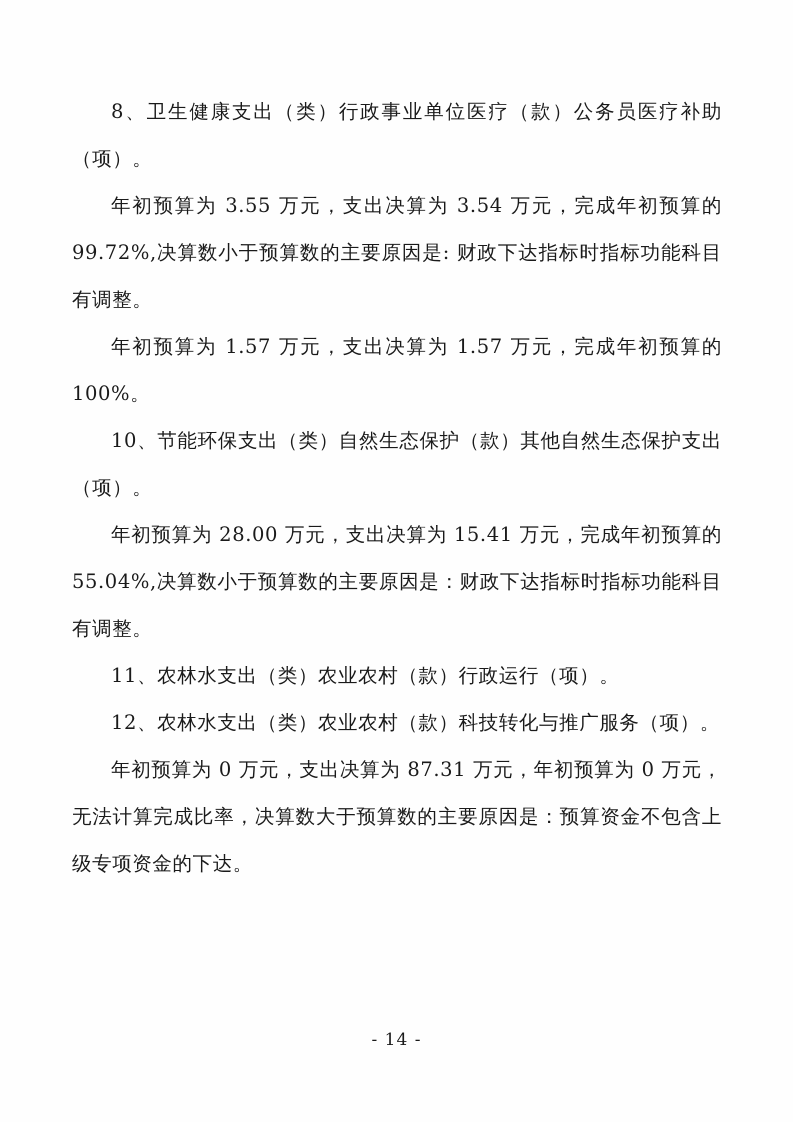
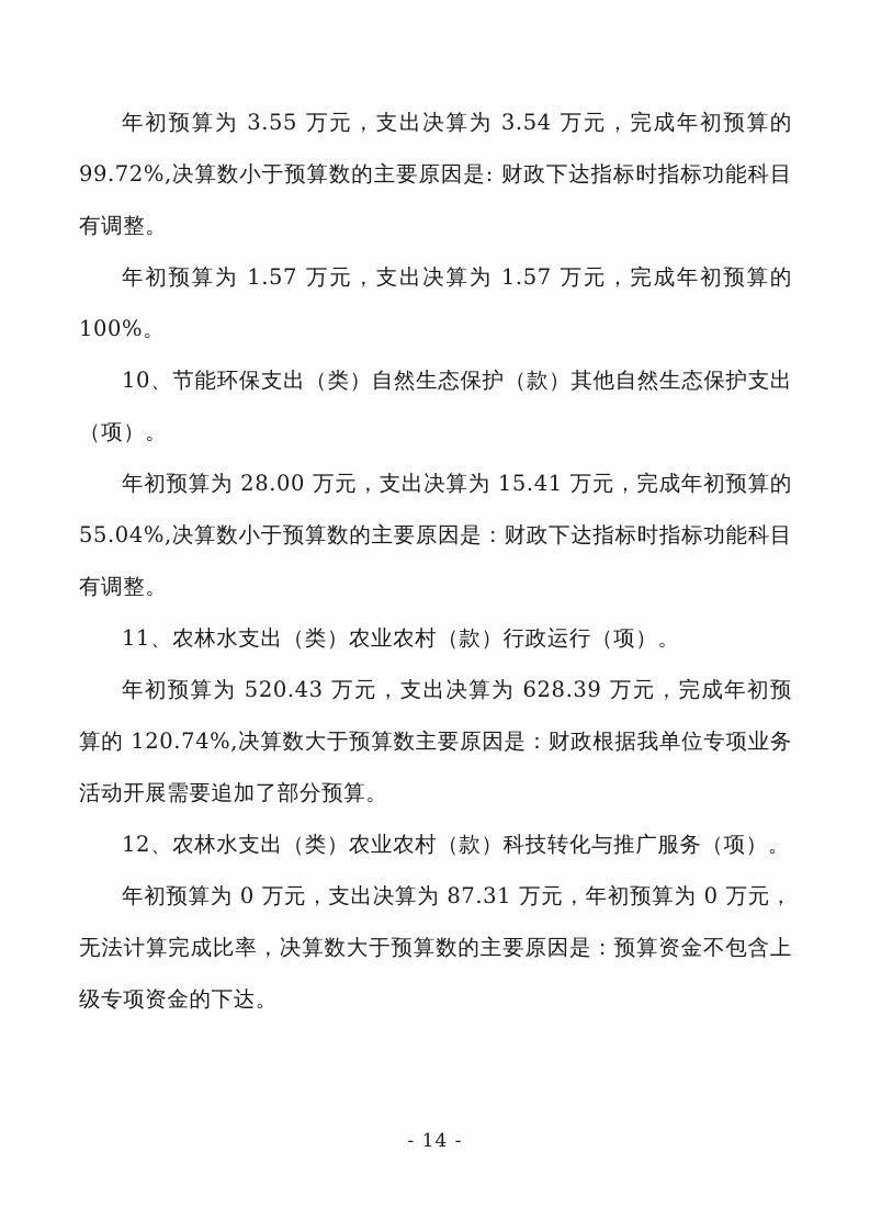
- 8、卫生健康支出（类）行政事业单位医疗（款）公务员医疗补助（项）。
  年初预算为 3.55 万元，支出决算为 3.54 万元，完成年初预算的 99.72%,决算数小于预算数的主要原因是: 财政下达指标时指标功能科目有调整。
  年初预算为 1.57 万元，支出决算为 1.57 万元，完成年初预算的 100%。
  10、节能环保支出（类）自然生态保护（款）其他自然生态保护支出（项）。
  年初预算为 28.00 万元，支出决算为 15.41 万元，完成年初预算的 55.04%,决算数小于预算数的主要原因是：财政下达指标时指标功能科目有调整。
  11、农林水支出（类）农业农村（款）行政运行（项）。
+ 年初预算为 520.43 万元，支出决算为 628.39 万元，完成年初预算的 120.74%,决算数大于预算数主要原因是：财政根据我单位专项业务活动开展需要追加了部分预算。
  12、农林水支出（类）农业农村（款）科技转化与推广服务（项）。
  年初预算为 0 万元，支出决算为 87.31 万元，年初预算为 0 万元，无法计算完成比率，决算数大于预算数的主要原因是：预算资金不包含上级专项资金的下达。
  - 14 -
